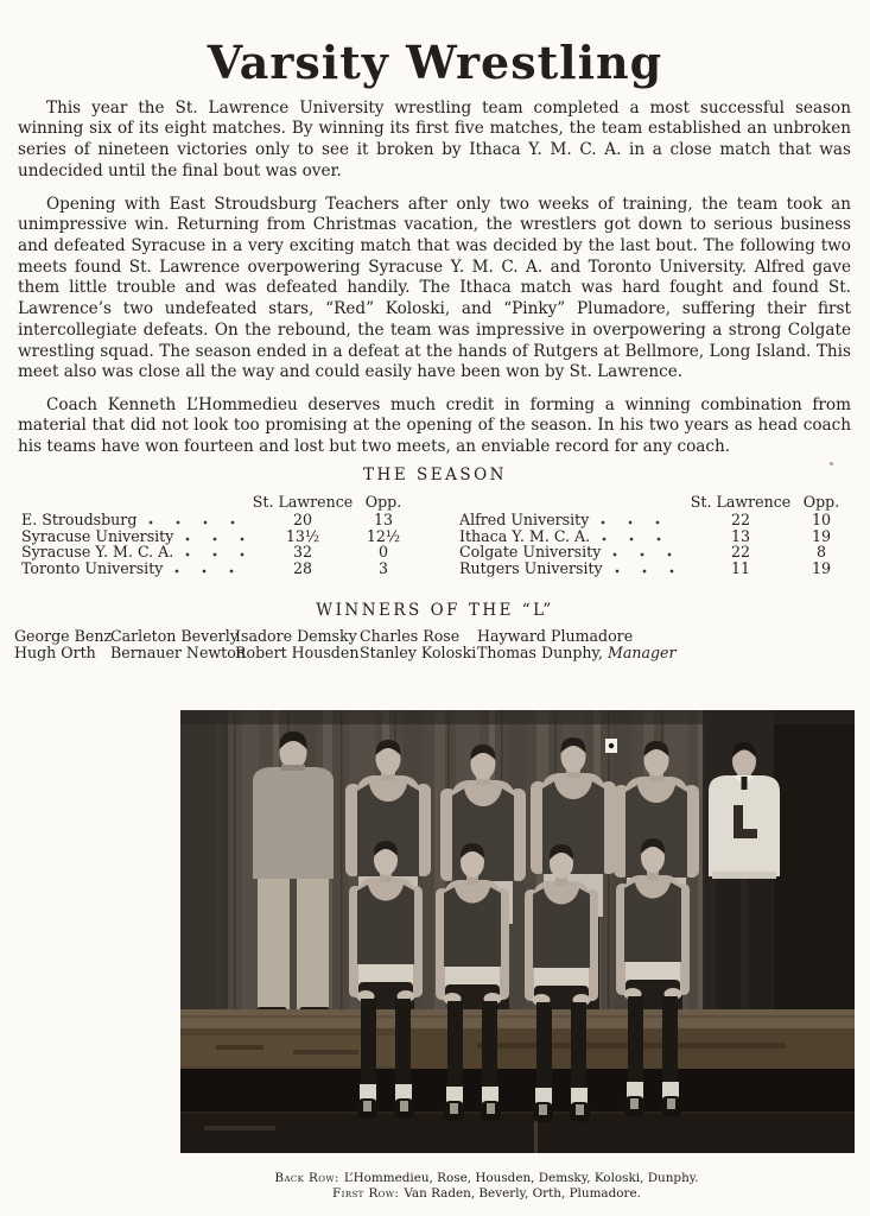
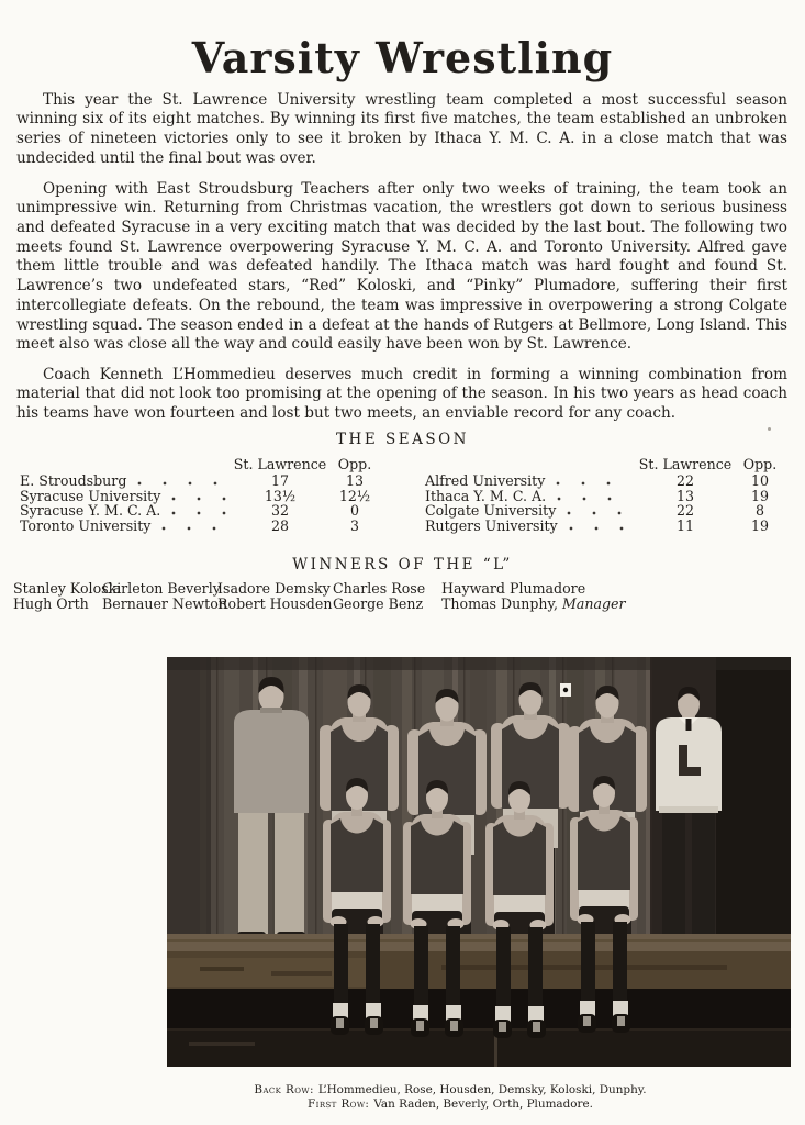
  Varsity Wrestling
  This year the St. Lawrence University wrestling team completed a most successful season winning six of its eight matches. By winning its first five matches, the team established an unbroken series of nineteen victories only to see it broken by Ithaca Y. M. C. A. in a close match that was undecided until the final bout was over.
  Opening with East Stroudsburg Teachers after only two weeks of training, the team took an unimpressive win. Returning from Christmas vacation, the wrestlers got down to serious business and defeated Syracuse in a very exciting match that was decided by the last bout. The following two meets found St. Lawrence overpowering Syracuse Y. M. C. A. and Toronto University. Alfred gave them little trouble and was defeated handily. The Ithaca match was hard fought and found St. Lawrence’s two undefeated stars, “Red” Koloski, and “Pinky” Plumadore, suffering their first intercollegiate defeats. On the rebound, the team was impressive in overpowering a strong Colgate wrestling squad. The season ended in a defeat at the hands of Rutgers at Bellmore, Long Island. This meet also was close all the way and could easily have been won by St. Lawrence.
  Coach Kenneth L’Hommedieu deserves much credit in forming a winning combination from material that did not look too promising at the opening of the season. In his two years as head coach his teams have won fourteen and lost but two meets, an enviable record for any coach.
  THE SEASON
  St. Lawrence
  Opp.
  E. Stroudsburg
- 20
+ 17
  13
  Syracuse University
  13½
  12½
  Syracuse Y. M. C. A.
  32
  0
  Toronto University
  28
  3
  St. Lawrence
  Opp.
  Alfred University
  22
  10
  Ithaca Y. M. C. A.
  13
  19
  Colgate University
  22
  8
  Rutgers University
  11
  19
  WINNERS OF THE “L”
- George Benz
+ Stanley Koloski
  Hugh Orth
  Carleton Beverly
  Bernauer Newton
  Isadore Demsky
  Robert Housden
  Charles Rose
- Stanley Koloski
+ George Benz
  Hayward Plumadore
  Thomas Dunphy, Manager
  Back Row: L’Hommedieu, Rose, Housden, Demsky, Koloski, Dunphy.
  First Row: Van Raden, Beverly, Orth, Plumadore.
